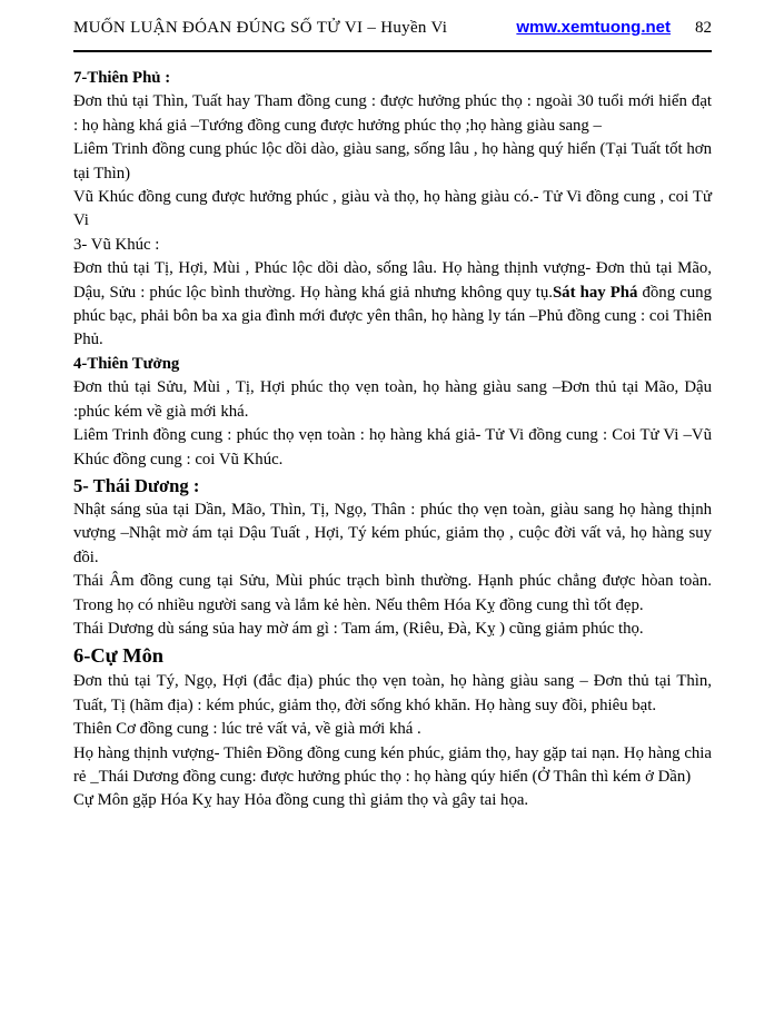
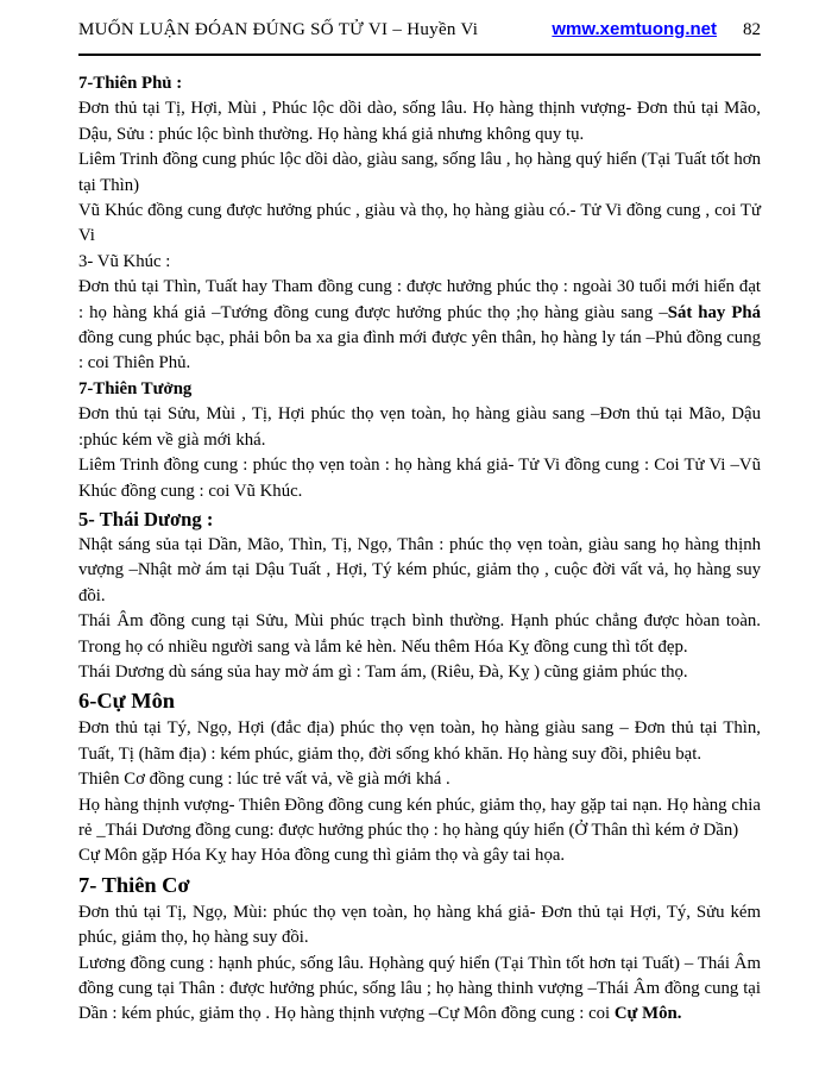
  MUỐN LUẬN ĐÓAN ĐÚNG SỐ TỬ VI – Huyền Vi
  wmw.xemtuong.net
  82
  7-Thiên Phủ :
- Đơn thủ tại Thìn, Tuất hay Tham đồng cung : được hưởng phúc thọ : ngoài 30 tuổi mới hiển đạt : họ hàng khá giả –Tướng đồng cung được hưởng phúc thọ ;họ hàng giàu sang –
+ Đơn thủ tại Tị, Hợi, Mùi , Phúc lộc dồi dào, sống lâu. Họ hàng thịnh vượng- Đơn thủ tại Mão, Dậu, Sửu : phúc lộc bình thường. Họ hàng khá giả nhưng không quy tụ.
  Liêm Trinh đồng cung phúc lộc dồi dào, giàu sang, sống lâu , họ hàng quý hiển (Tại Tuất tốt hơn tại Thìn)
  Vũ Khúc đồng cung được hưởng phúc , giàu và thọ, họ hàng giàu có.- Tử Vi đồng cung , coi Tử Vi
  3- Vũ Khúc :
- Đơn thủ tại Tị, Hợi, Mùi , Phúc lộc dồi dào, sống lâu. Họ hàng thịnh vượng- Đơn thủ tại Mão, Dậu, Sửu : phúc lộc bình thường. Họ hàng khá giả nhưng không quy tụ.Sát hay Phá đồng cung phúc bạc, phải bôn ba xa gia đình mới được yên thân, họ hàng ly tán –Phủ đồng cung : coi Thiên Phủ.
+ Đơn thủ tại Thìn, Tuất hay Tham đồng cung : được hưởng phúc thọ : ngoài 30 tuổi mới hiển đạt : họ hàng khá giả –Tướng đồng cung được hưởng phúc thọ ;họ hàng giàu sang –Sát hay Phá đồng cung phúc bạc, phải bôn ba xa gia đình mới được yên thân, họ hàng ly tán –Phủ đồng cung : coi Thiên Phủ.
- 4-Thiên Tưởng
+ 7-Thiên Tưởng
  Đơn thủ tại Sửu, Mùi , Tị, Hợi phúc thọ vẹn toàn, họ hàng giàu sang –Đơn thủ tại Mão, Dậu :phúc kém về già mới khá.
  Liêm Trinh đồng cung : phúc thọ vẹn toàn : họ hàng khá giả- Tử Vi đồng cung : Coi Tử Vi –Vũ Khúc đồng cung : coi Vũ Khúc.
  5- Thái Dương :
  Nhật sáng sủa tại Dần, Mão, Thìn, Tị, Ngọ, Thân : phúc thọ vẹn toàn, giàu sang họ hàng thịnh vượng –Nhật mờ ám tại Dậu Tuất , Hợi, Tý kém phúc, giảm thọ , cuộc đời vất vả, họ hàng suy đồi.
  Thái Âm đồng cung tại Sửu, Mùi phúc trạch bình thường. Hạnh phúc chẳng được hòan toàn. Trong họ có nhiều người sang và lắm kẻ hèn. Nếu thêm Hóa Kỵ đồng cung thì tốt đẹp.
  Thái Dương dù sáng sủa hay mờ ám gì : Tam ám, (Riêu, Đà, Kỵ ) cũng giảm phúc thọ.
  6-Cự Môn
  Đơn thủ tại Tý, Ngọ, Hợi (đắc địa) phúc thọ vẹn toàn, họ hàng giàu sang – Đơn thủ tại Thìn, Tuất, Tị (hãm địa) : kém phúc, giảm thọ, đời sống khó khăn. Họ hàng suy đồi, phiêu bạt.
  Thiên Cơ đồng cung : lúc trẻ vất vả, về già mới khá .
  Họ hàng thịnh vượng- Thiên Đồng đồng cung kén phúc, giảm thọ, hay gặp tai nạn. Họ hàng chia rẻ _Thái Dương đồng cung: được hưởng phúc thọ : họ hàng qúy hiển (Ở Thân thì kém ở Dần)
  Cự Môn gặp Hóa Kỵ hay Hỏa đồng cung thì giảm thọ và gây tai họa.
+ 7- Thiên Cơ
+ Đơn thủ tại Tị, Ngọ, Mùi: phúc thọ vẹn toàn, họ hàng khá giả- Đơn thủ tại Hợi, Tý, Sửu kém phúc, giảm thọ, họ hàng suy đồi.
+ Lương đồng cung : hạnh phúc, sống lâu. Họhàng quý hiển (Tại Thìn tốt hơn tại Tuất) – Thái Âm đồng cung tại Thân : được hưởng phúc, sống lâu ; họ hàng thinh vượng –Thái Âm đồng cung tại Dần : kém phúc, giảm thọ . Họ hàng thịnh vượng –Cự Môn đồng cung : coi Cự Môn.
